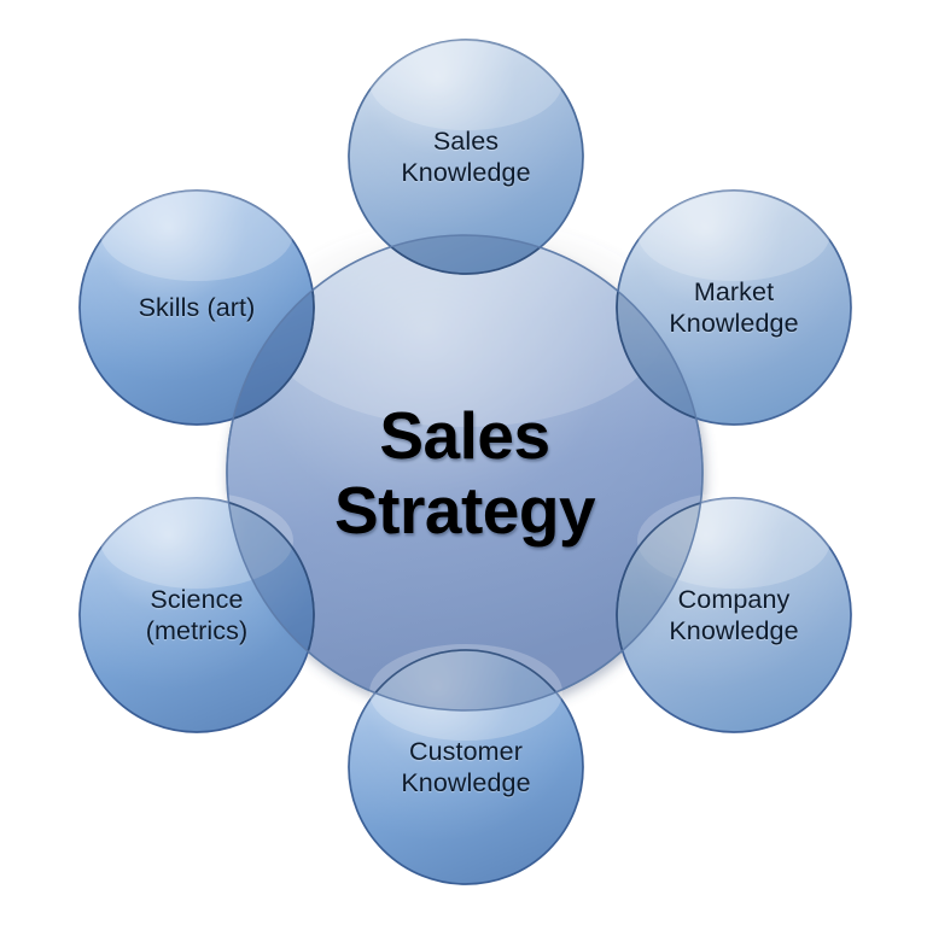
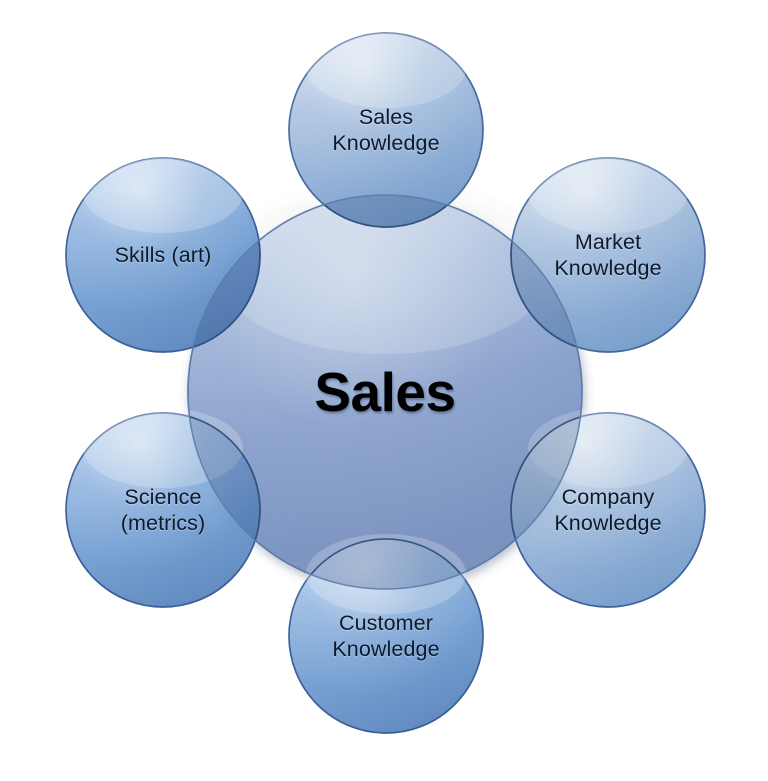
  Sales
- Strategy
  Sales
  Knowledge
  Market
  Knowledge
  Company
  Knowledge
  Customer
  Knowledge
  Science
  (metrics)
  Skills (art)
